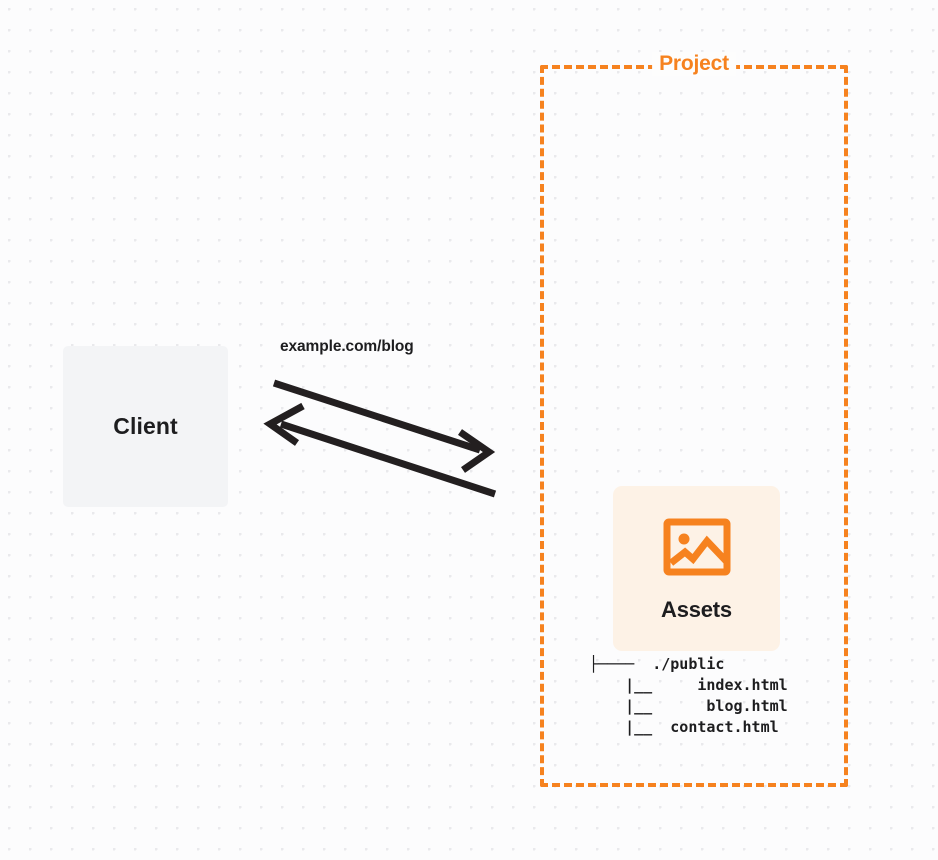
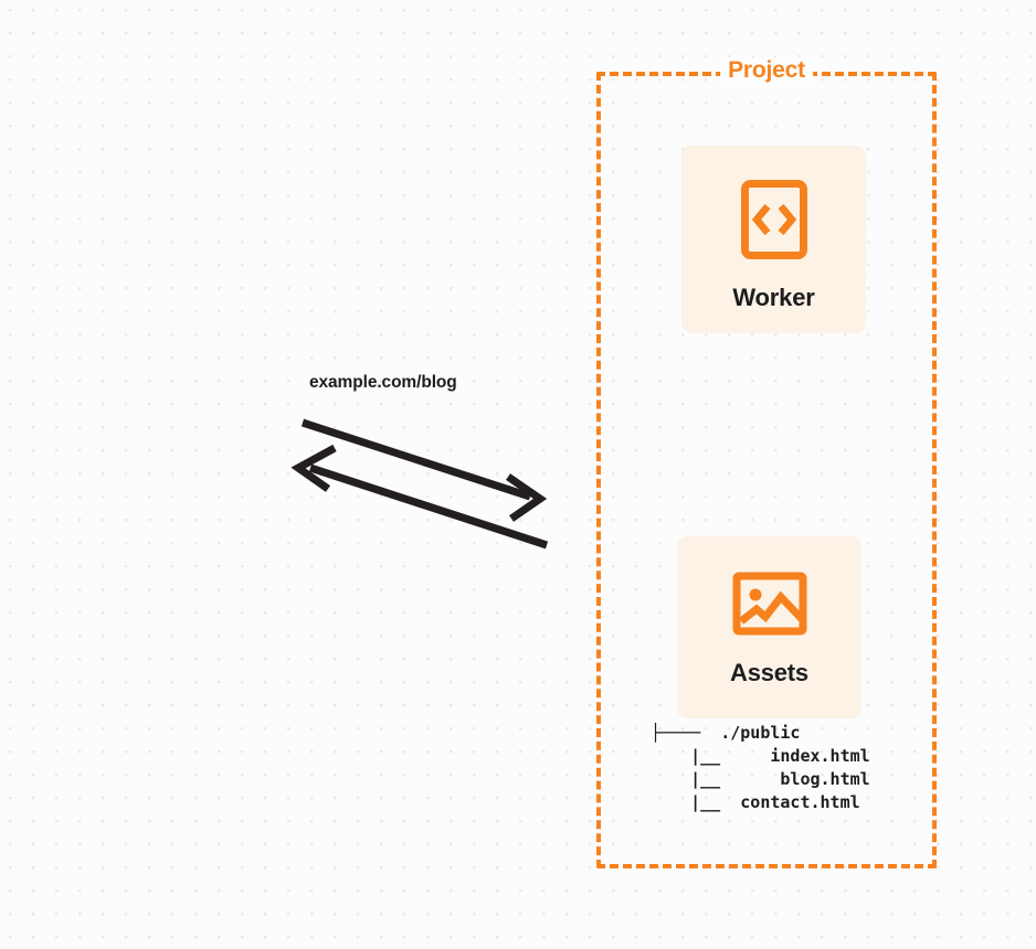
- Client
  example.com/blog
  Project
+ Worker
  Assets
  ├──── ./public |__ index.html |__ blog.html |__ contact.html
